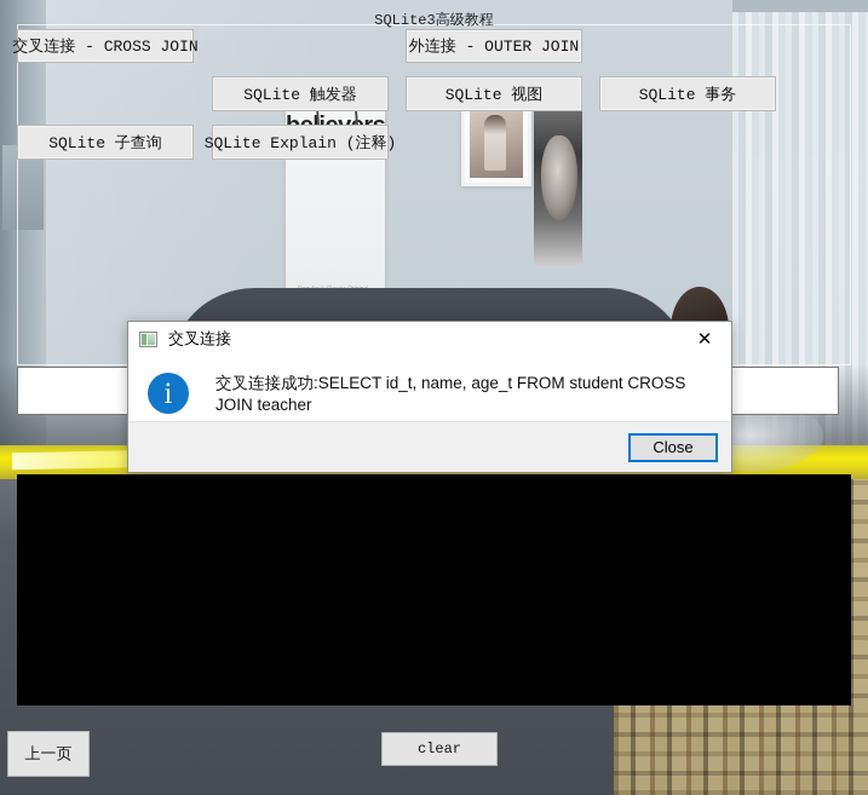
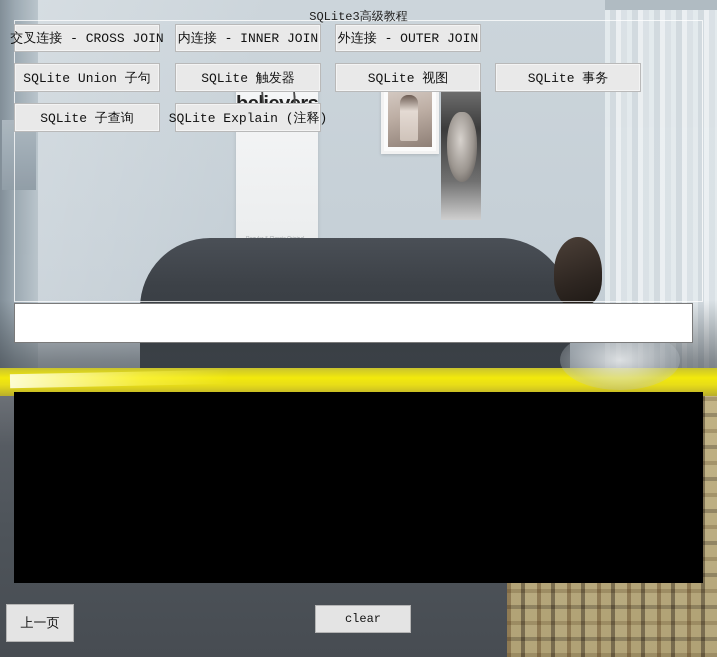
  SQLite3高级教程
  交叉连接 - CROSS JOIN
+ 内连接 - INNER JOIN
  外连接 - OUTER JOIN
+ SQLite Union 子句
  SQLite 触发器
  SQLite 视图
  SQLite 事务
  SQLite 子查询
  SQLite Explain (注释)
  上一页
  clear
- 交叉连接
- ✕
- i
- 交叉连接成功:SELECT id_t, name, age_t FROM student CROSS JOIN teacher
- Close
